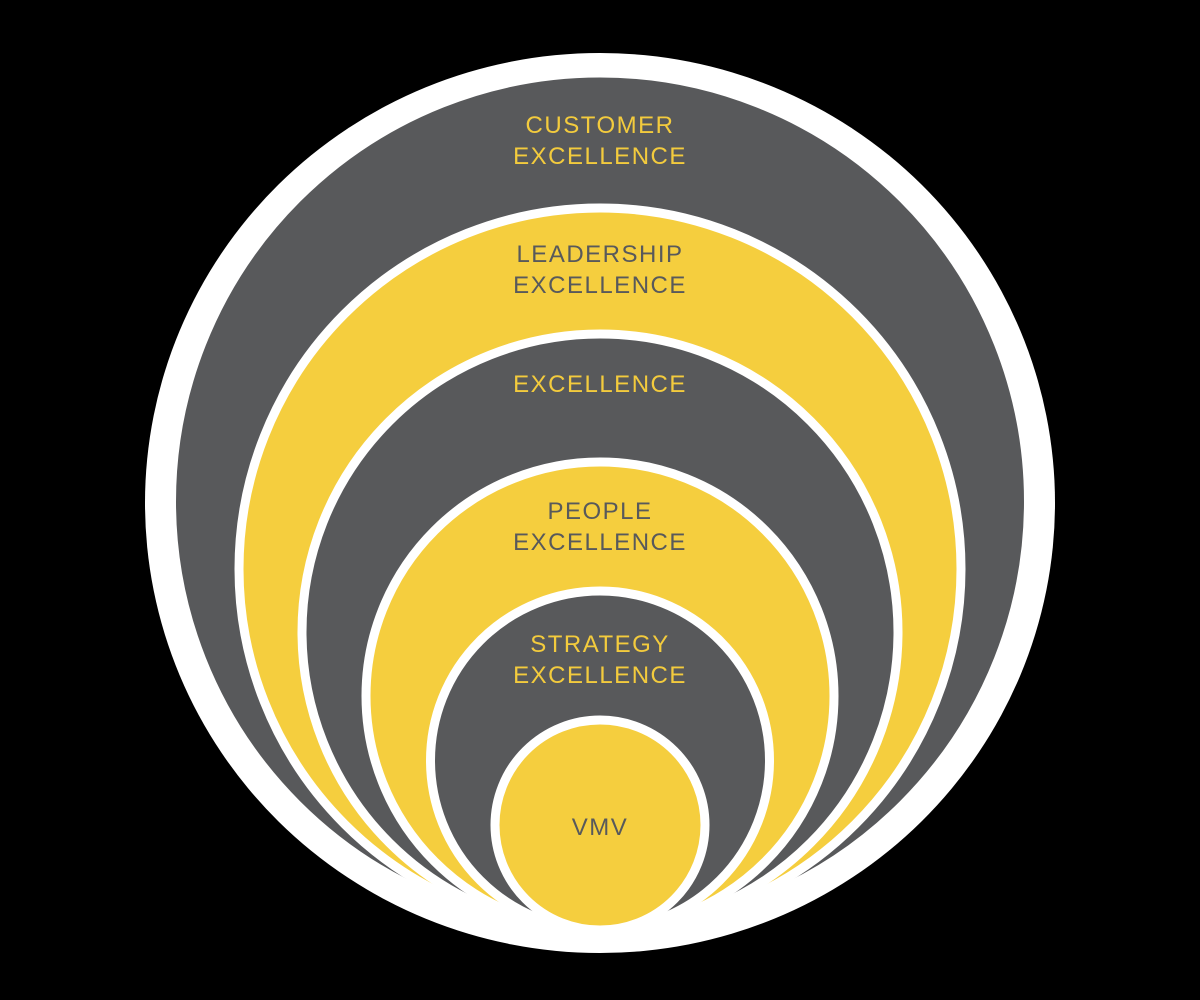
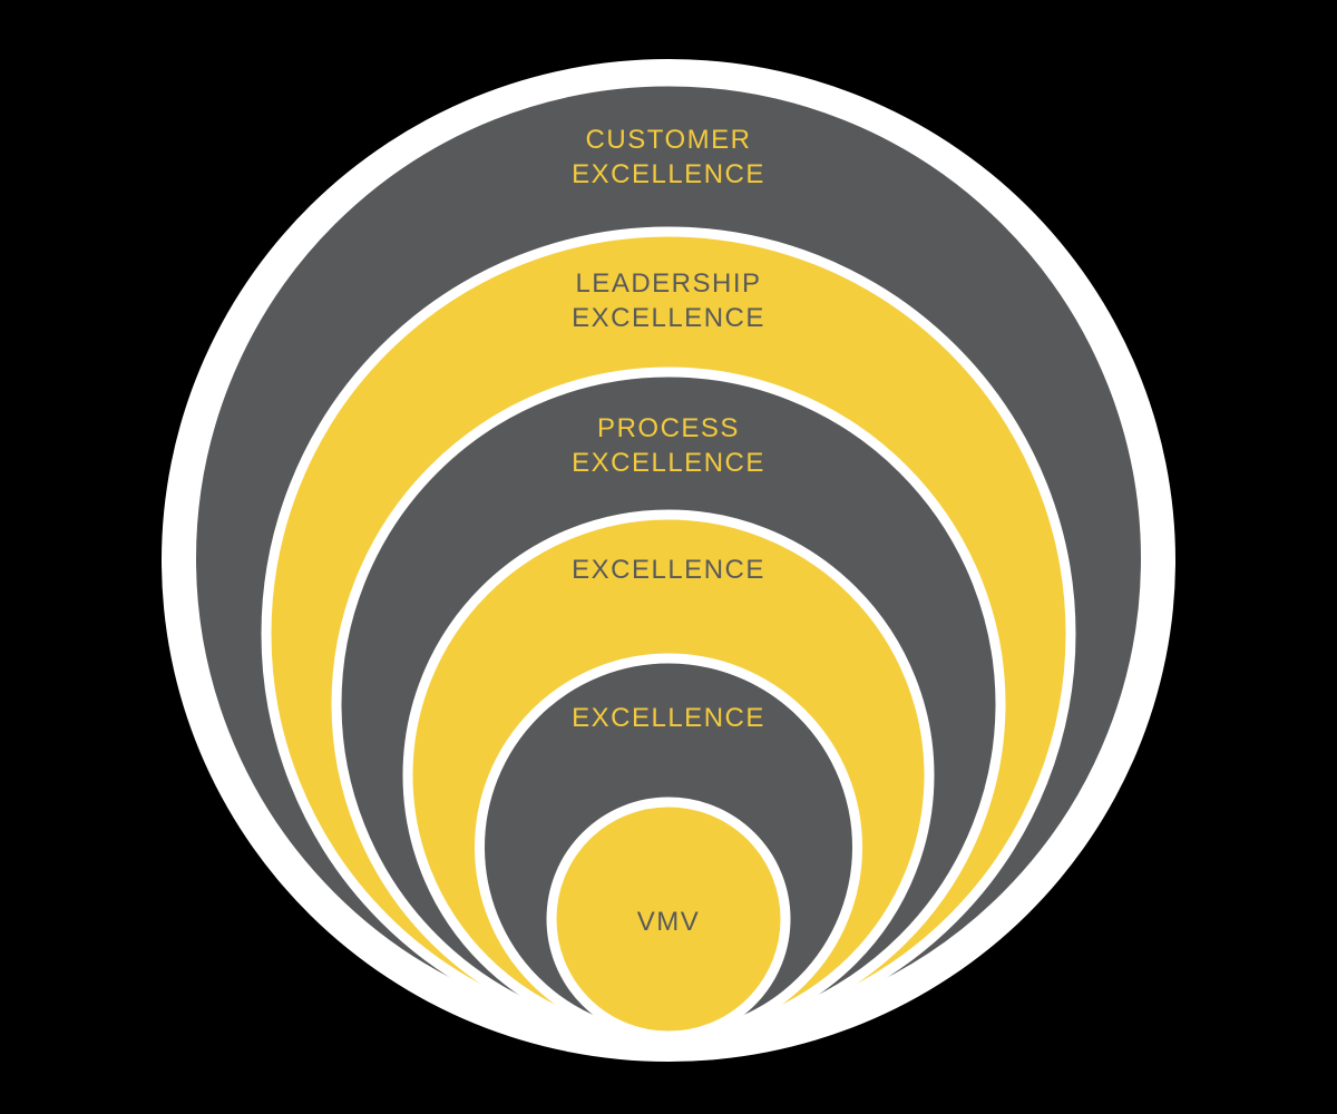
  CUSTOMER
  EXCELLENCE
  LEADERSHIP
  EXCELLENCE
+ PROCESS
  EXCELLENCE
- PEOPLE
  EXCELLENCE
- STRATEGY
  EXCELLENCE
  VMV
